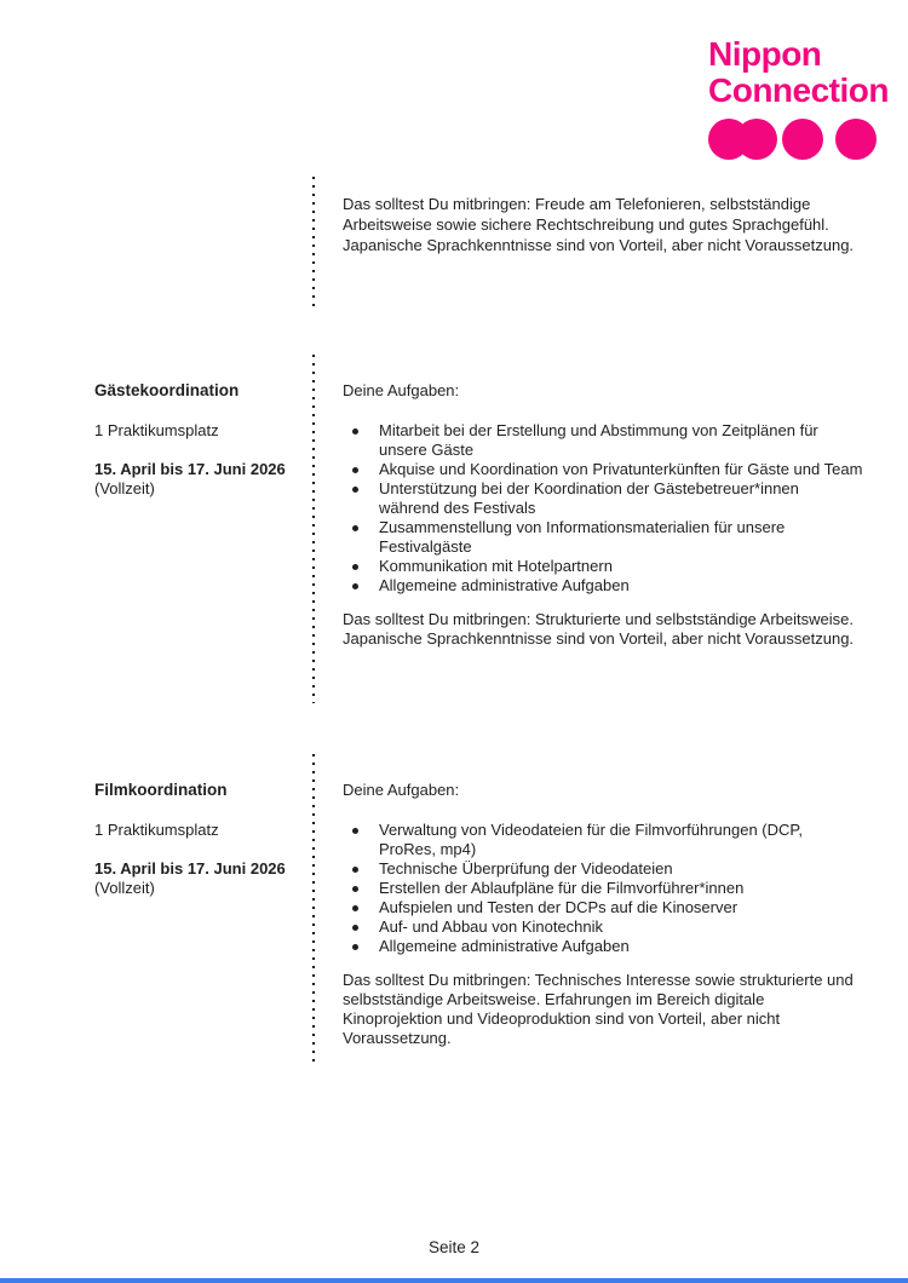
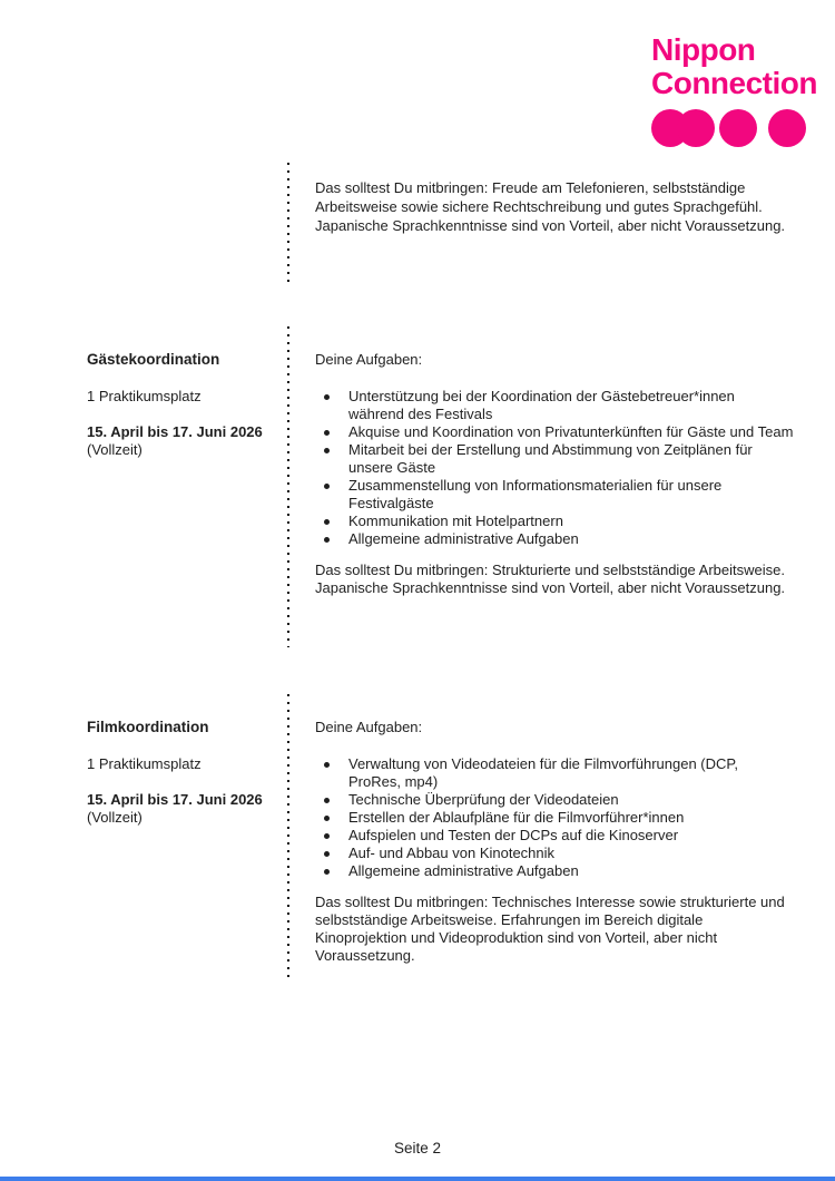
  Nippon
  Connection
  Das solltest Du mitbringen: Freude am Telefonieren, selbstständige Arbeitsweise sowie sichere Rechtschreibung und gutes Sprachgefühl. Japanische Sprachkenntnisse sind von Vorteil, aber nicht Voraussetzung.
  Gästekoordination
  1 Praktikumsplatz
  15. April bis 17. Juni 2026
  (Vollzeit)
  Deine Aufgaben:
- Mitarbeit bei der Erstellung und Abstimmung von Zeitplänen für unsere Gäste
+ Unterstützung bei der Koordination der Gästebetreuer*innen während des Festivals
  Akquise und Koordination von Privatunterkünften für Gäste und Team
- Unterstützung bei der Koordination der Gästebetreuer*innen während des Festivals
+ Mitarbeit bei der Erstellung und Abstimmung von Zeitplänen für unsere Gäste
  Zusammenstellung von Informationsmaterialien für unsere Festivalgäste
  Kommunikation mit Hotelpartnern
  Allgemeine administrative Aufgaben
  Das solltest Du mitbringen: Strukturierte und selbstständige Arbeitsweise. Japanische Sprachkenntnisse sind von Vorteil, aber nicht Voraussetzung.
  Filmkoordination
  1 Praktikumsplatz
  15. April bis 17. Juni 2026
  (Vollzeit)
  Deine Aufgaben:
  Verwaltung von Videodateien für die Filmvorführungen (DCP, ProRes, mp4)
  Technische Überprüfung der Videodateien
  Erstellen der Ablaufpläne für die Filmvorführer*innen
  Aufspielen und Testen der DCPs auf die Kinoserver
  Auf- und Abbau von Kinotechnik
  Allgemeine administrative Aufgaben
  Das solltest Du mitbringen: Technisches Interesse sowie strukturierte und selbstständige Arbeitsweise. Erfahrungen im Bereich digitale Kinoprojektion und Videoproduktion sind von Vorteil, aber nicht Voraussetzung.
  Seite 2
